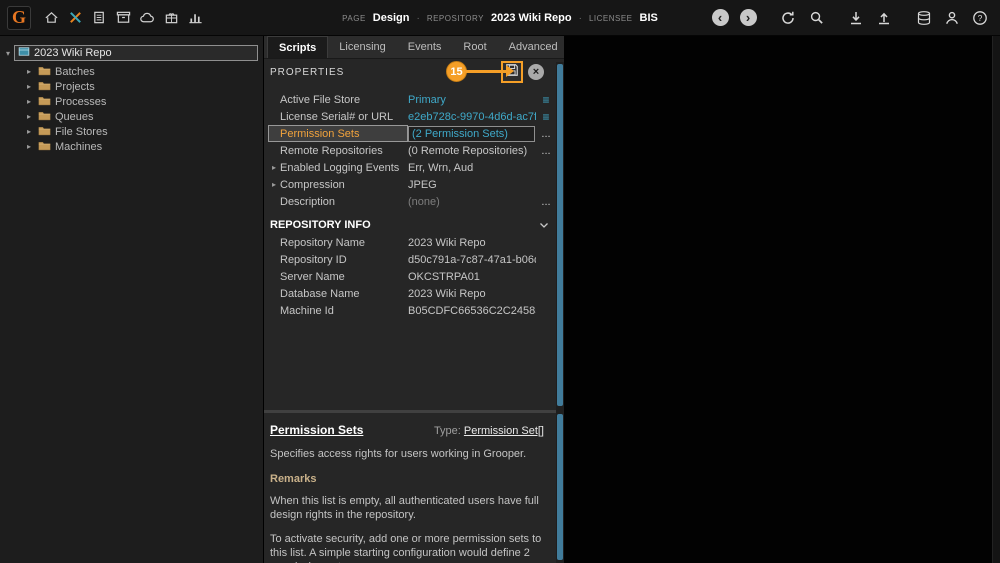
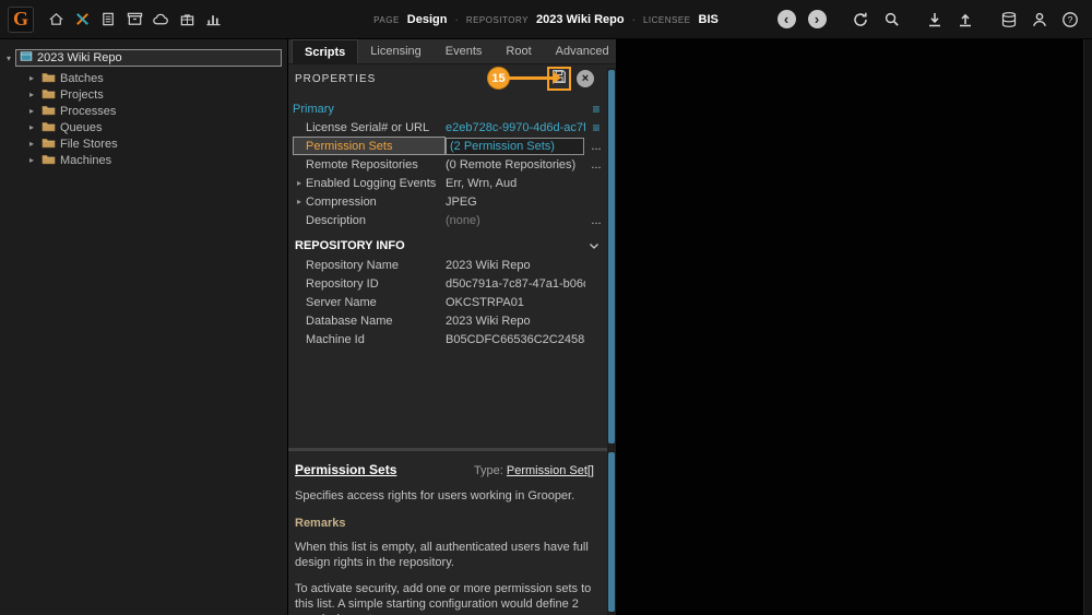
  G
  PAGE
  Design
  ·
  REPOSITORY
  2023 Wiki Repo
  ·
  LICENSEE
  BIS
  ‹
  ›
  ?
  ▾
  2023 Wiki Repo
  ▸
  Batches
  ▸
  Projects
  ▸
  Processes
  ▸
  Queues
  ▸
  File Stores
  ▸
  Machines
  Scripts
  Licensing
  Events
  Root
  Advanced
  PROPERTIES
  15
  ×
- Active File Store
  Primary
  ≡
  License Serial# or URL
  e2eb728c-9970-4d6d-ac7f
  ≡
  Permission Sets
  (2 Permission Sets)
  ...
  Remote Repositories
  (0 Remote Repositories)
  ...
  ▸
  Enabled Logging Events
  Err, Wrn, Aud
  ▸
  Compression
  JPEG
  Description
  (none)
  ...
  REPOSITORY INFO
  Repository Name
  2023 Wiki Repo
  Repository ID
  d50c791a-7c87-47a1-b06
  Server Name
  OKCSTRPA01
  Database Name
  2023 Wiki Repo
  Machine Id
  B05CDFC66536C2C2458
  Permission Sets
  Type: Permission Set[]
  Specifies access rights for users working in Grooper.
  Remarks
  When this list is empty, all authenticated users have full design rights in the repository.
  To activate security, add one or more permission sets to this list. A simple starting configuration would define 2
